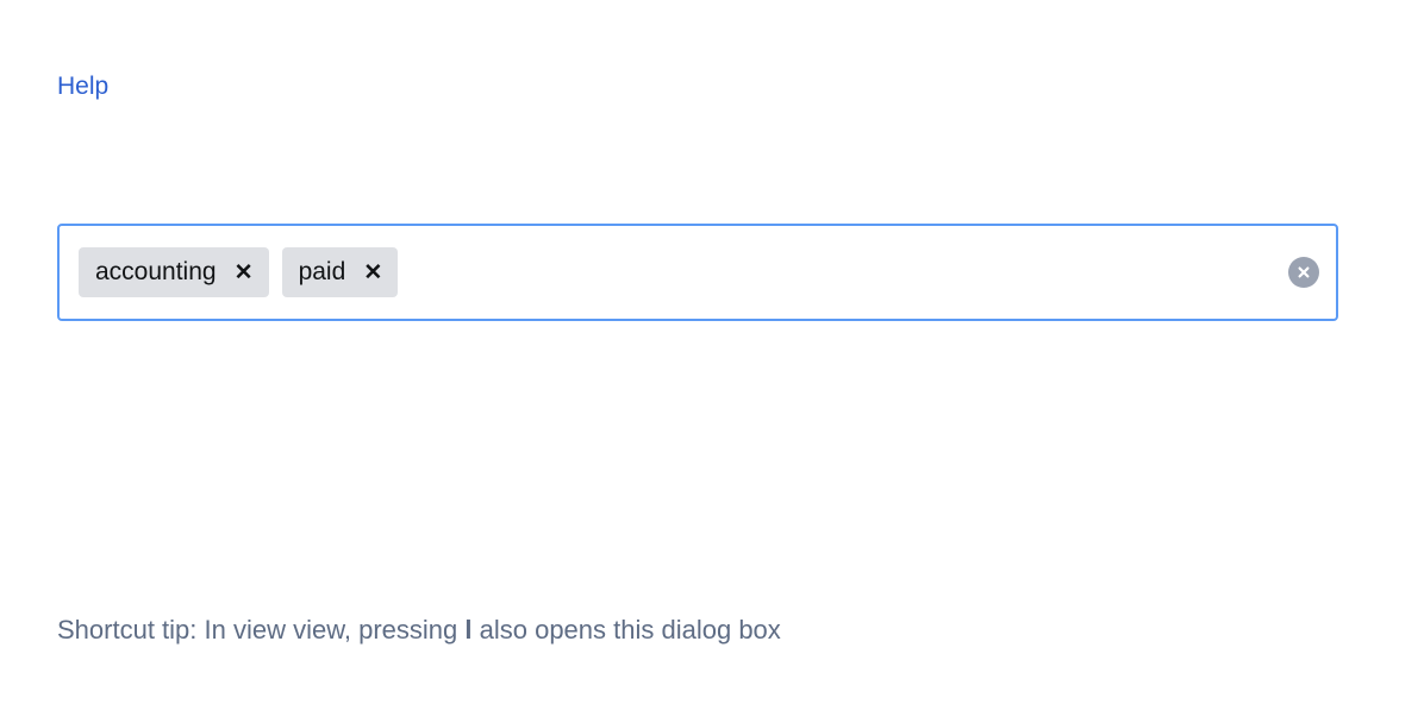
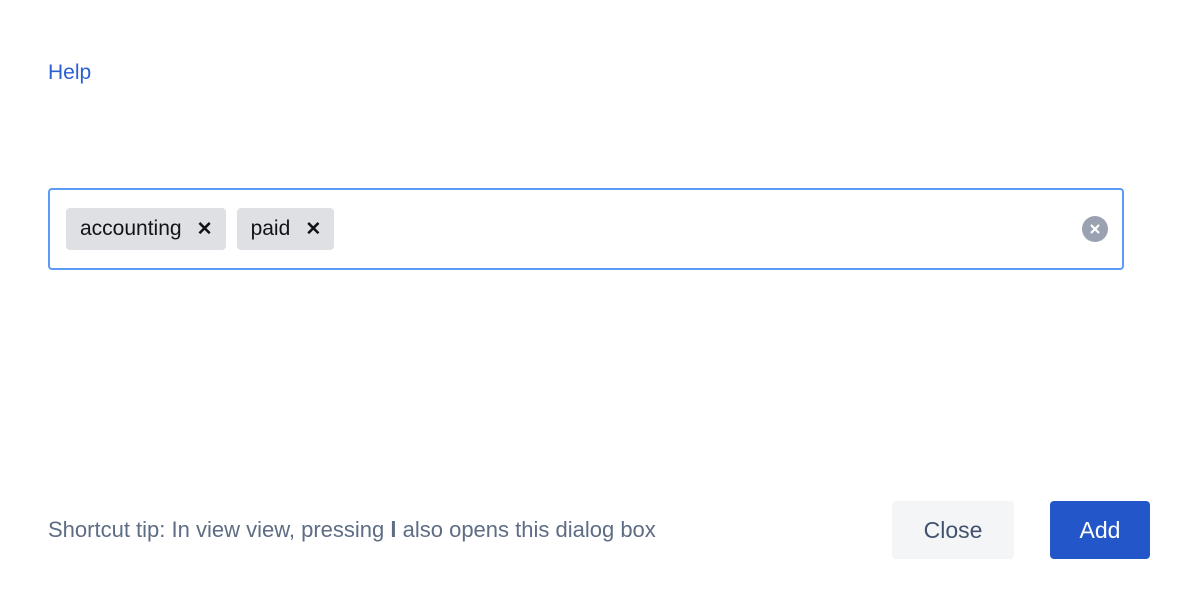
  Help
  accounting
  ✕
  paid
  ✕
  Shortcut tip: In view view, pressing l also opens this dialog box
+ Close
+ Add
